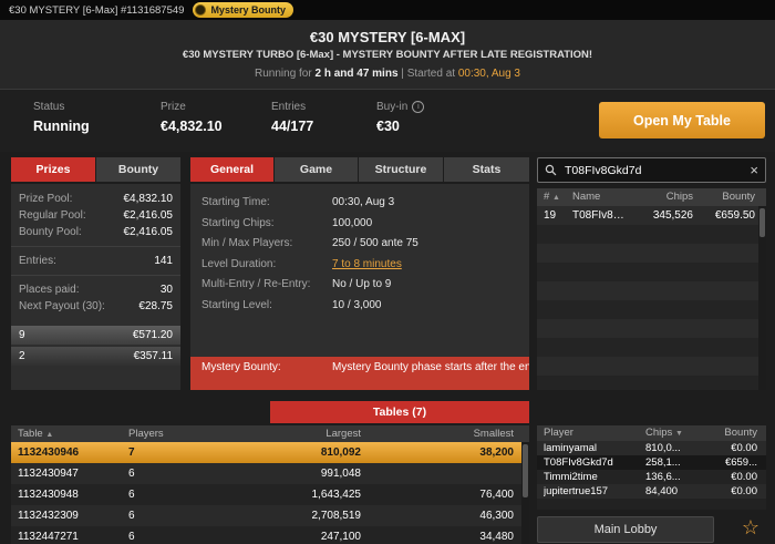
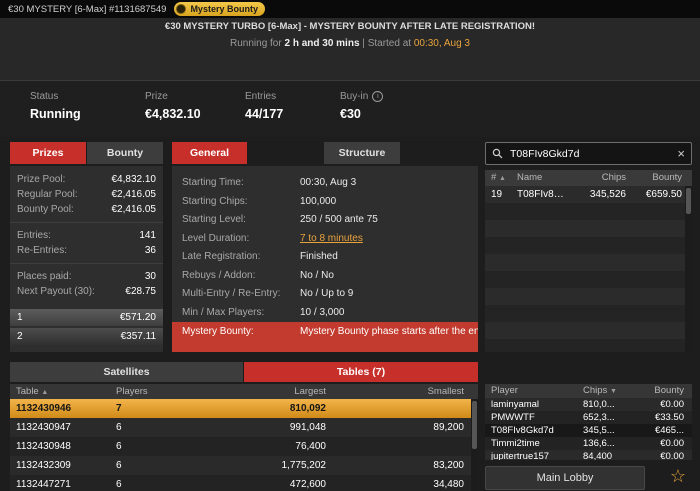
  €30 MYSTERY [6-Max] #1131687549
  Mystery Bounty
- €30 MYSTERY [6-MAX]
  €30 MYSTERY TURBO [6-Max] - MYSTERY BOUNTY AFTER LATE REGISTRATION!
- Running for 2 h and 47 mins | Started at 00:30, Aug 3
+ Running for 2 h and 30 mins | Started at 00:30, Aug 3
  Status
  Running
  Prize
  €4,832.10
  Entries
  44/177
  Buy-in
  €30
- Open My Table
  Prizes
  Bounty
  Prize Pool:
  €4,832.10
  Regular Pool:
  €2,416.05
  Bounty Pool:
  €2,416.05
  Entries:
  141
+ Re-Entries:
+ 36
  Places paid:
  30
  Next Payout (30):
  €28.75
- 9
+ 1
  €571.20
  2
  €357.11
  General
- Game
  Structure
- Stats
  Starting Time:
  00:30, Aug 3
  Starting Chips:
  100,000
- Min / Max Players:
+ Starting Level:
  250 / 500 ante 75
  Level Duration:
  7 to 8 minutes
+ Late Registration:
+ Finished
+ Rebuys / Addon:
+ No / No
  Multi-Entry / Re-Entry:
  No / Up to 9
- Starting Level:
+ Min / Max Players:
  10 / 3,000
  Mystery Bounty:
  Mystery Bounty phase starts after the en
  T08FIv8Gkd7d
  ×
  Name
  Chips
  Bounty
  19
  T08FIv8Gkd
  345,526
  €659.50
+ Satellites
  Tables (7)
  Table
  Players
  Largest
  Smallest
  1132430946
  7
  810,092
- 38,200
  1132430947
  6
  991,048
+ 89,200
  1132430948
  6
- 1,643,425
  76,400
  1132432309
  6
- 2,708,519
+ 1,775,202
- 46,300
+ 83,200
  1132447271
  6
- 247,100
+ 472,600
  34,480
  Player
  Chips
  Bounty
  laminyamal
  810,0...
  €0.00
+ PMWWTF
+ 652,3...
+ €33.50
  T08FIv8Gkd7d
- 258,1...
+ 345,5...
- €659...
+ €465...
  Timmi2time
  136,6...
  €0.00
  jupitertrue157
  84,400
  €0.00
  Main Lobby
  ☆
